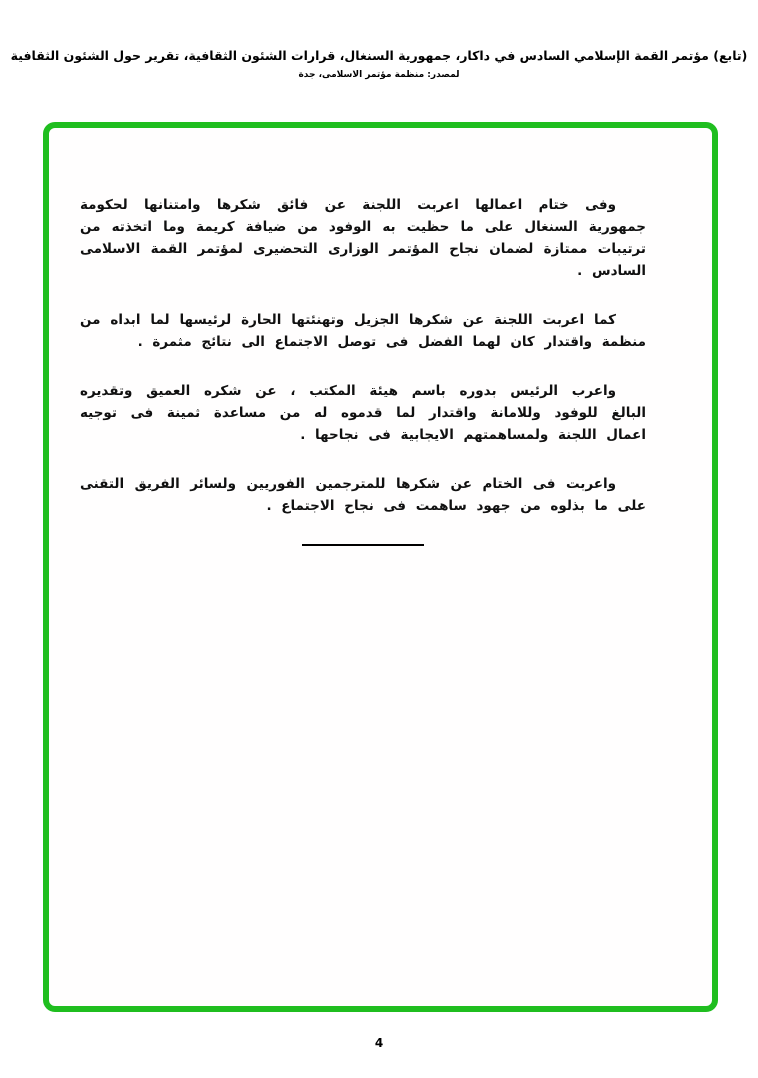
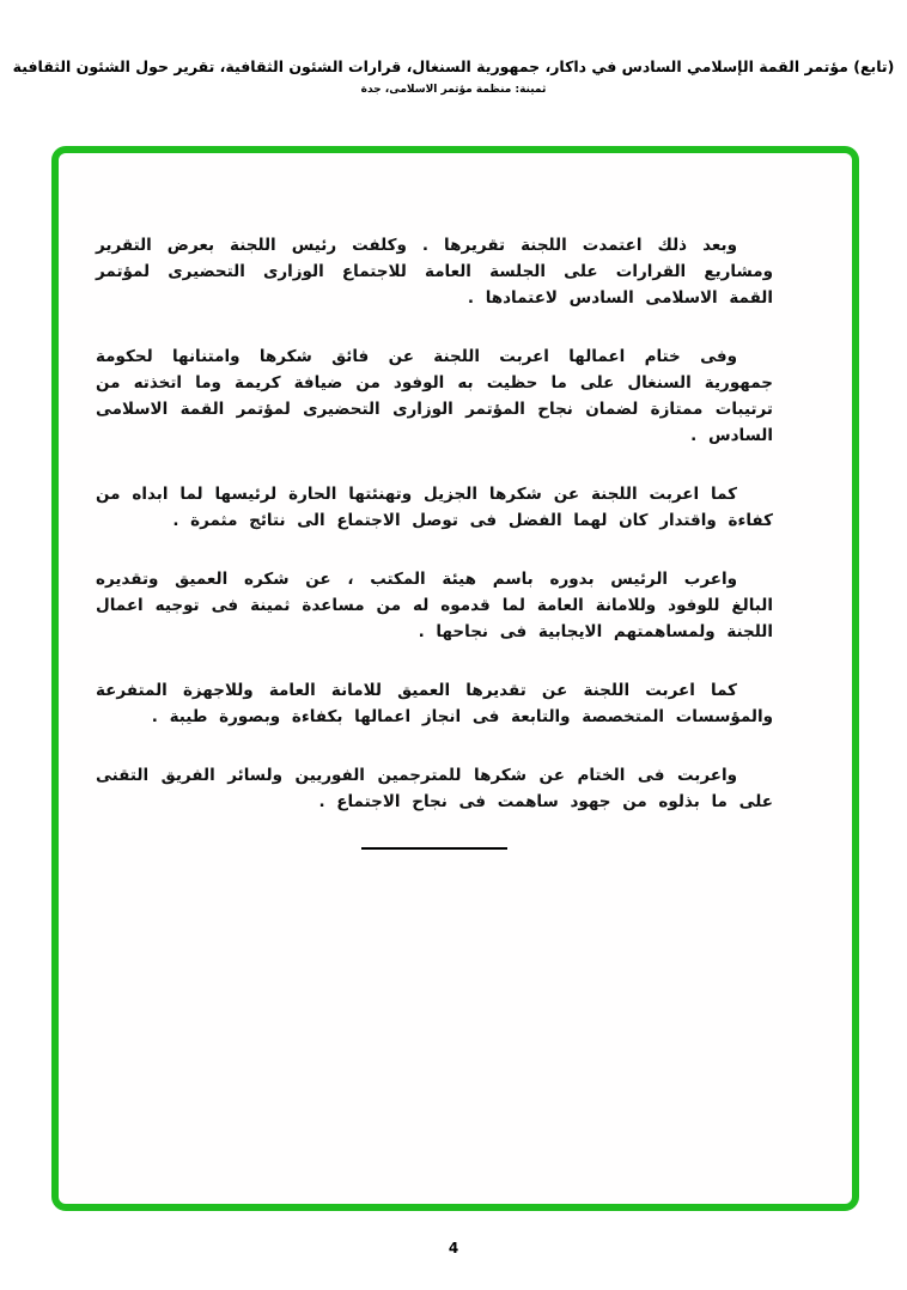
  (تابع) مؤتمر القمة الإسلامي السادس في داكار، جمهورية السنغال، قرارات الشئون الثقافية، تقرير حول الشئون الثقافية
- لمصدر: منظمة مؤتمر الاسلامى، جدة
+ ثمينة: منظمة مؤتمر الاسلامى، جدة
+ وبعد ذلك اعتمدت اللجنة تقريرها . وكلفت رئيس اللجنة بعرض التقرير ومشاريع القرارات على الجلسة العامة للاجتماع الوزارى التحضيرى لمؤتمر القمة الاسلامى السادس لاعتمادها .
  وفى ختام اعمالها اعربت اللجنة عن فائق شكرها وامتنانها لحكومة جمهورية السنغال على ما حظيت به الوفود من ضيافة كريمة وما اتخذته من ترتيبات ممتازة لضمان نجاح المؤتمر الوزارى التحضيرى لمؤتمر القمة الاسلامى السادس .
- كما اعربت اللجنة عن شكرها الجزيل وتهنئتها الحارة لرئيسها لما ابداه من منظمة واقتدار كان لهما الفضل فى توصل الاجتماع الى نتائج مثمرة .
+ كما اعربت اللجنة عن شكرها الجزيل وتهنئتها الحارة لرئيسها لما ابداه من كفاءة واقتدار كان لهما الفضل فى توصل الاجتماع الى نتائج مثمرة .
- واعرب الرئيس بدوره باسم هيئة المكتب ، عن شكره العميق وتقديره البالغ للوفود وللامانة واقتدار لما قدموه له من مساعدة ثمينة فى توجيه اعمال اللجنة ولمساهمتهم الايجابية فى نجاحها .
+ واعرب الرئيس بدوره باسم هيئة المكتب ، عن شكره العميق وتقديره البالغ للوفود وللامانة العامة لما قدموه له من مساعدة ثمينة فى توجيه اعمال اللجنة ولمساهمتهم الايجابية فى نجاحها .
+ كما اعربت اللجنة عن تقديرها العميق للامانة العامة وللاجهزة المتفرعة والمؤسسات المتخصصة والتابعة فى انجاز اعمالها بكفاءة وبصورة طيبة .
  واعربت فى الختام عن شكرها للمترجمين الفوريين ولسائر الفريق التقنى على ما بذلوه من جهود ساهمت فى نجاح الاجتماع .
  4
